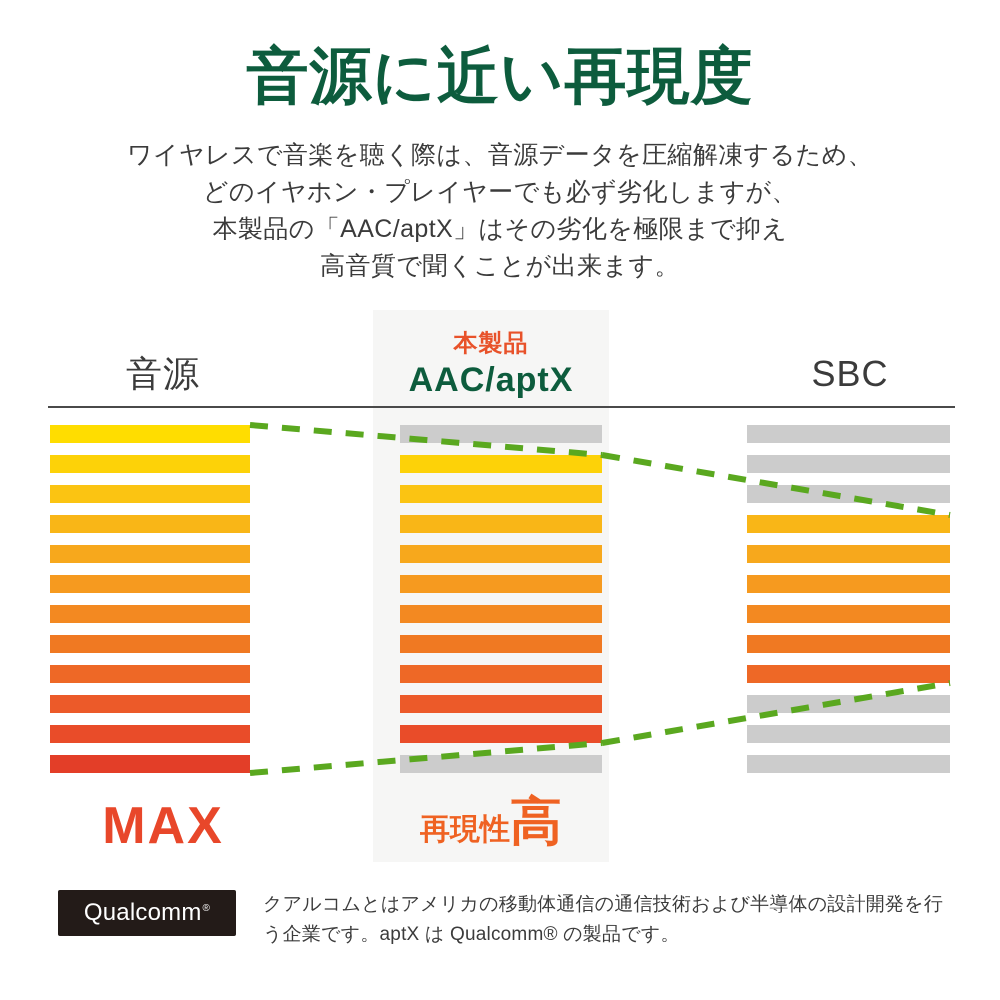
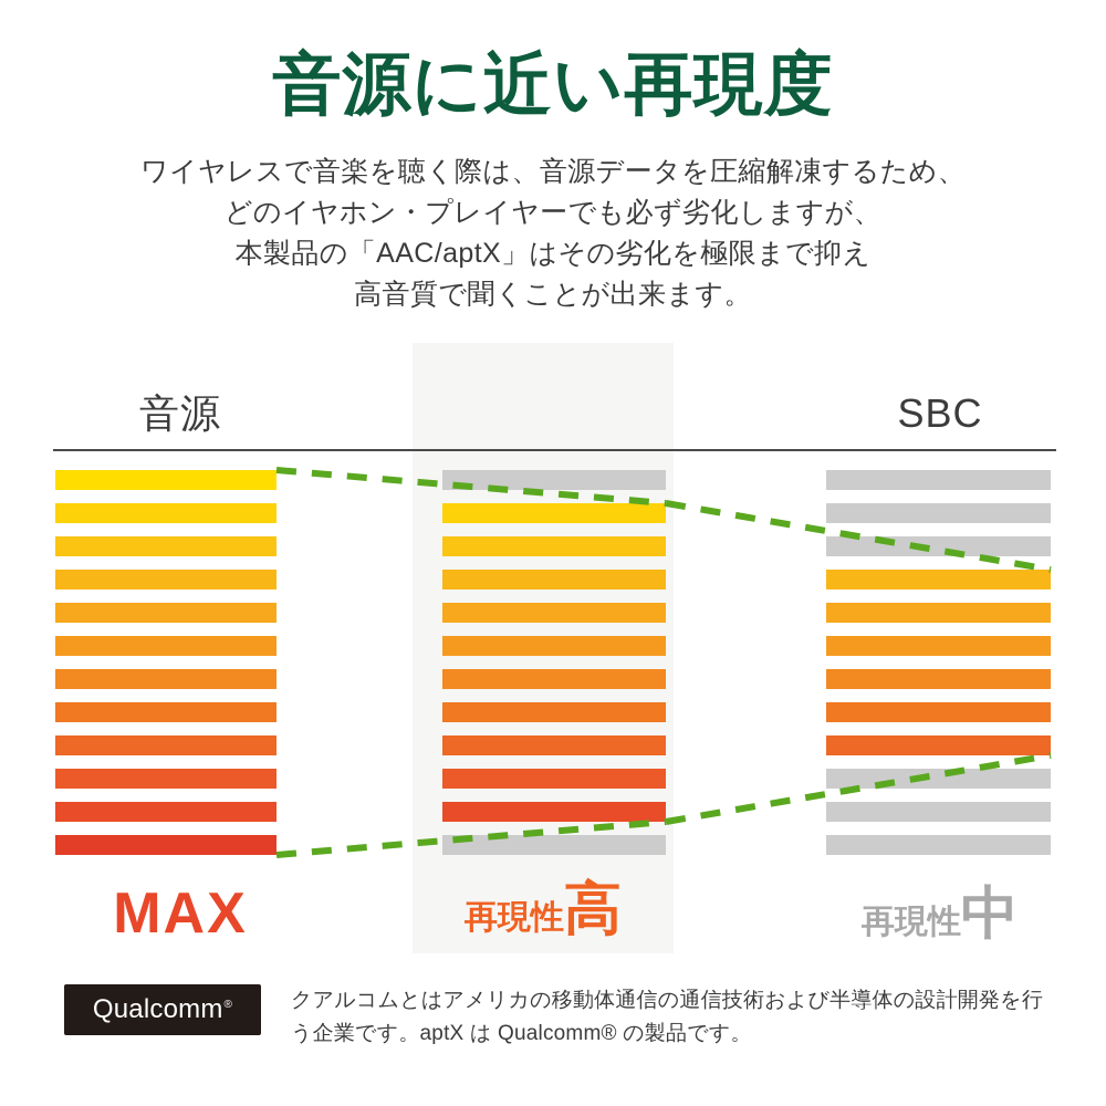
  音源に近い再現度
  ワイヤレスで音楽を聴く際は、音源データを圧縮解凍するため、
  どのイヤホン・プレイヤーでも必ず劣化しますが、
  本製品の「AAC/aptX」はその劣化を極限まで抑え
  高音質で聞くことが出来ます。
  音源
- 本製品
- AAC/aptX
  SBC
  MAX
  再現性高
+ 再現性中
  Qualcomm®
  クアルコムとはアメリカの移動体通信の通信技術および半導体の設計開発を行
  う企業です。aptX は Qualcomm® の製品です。
